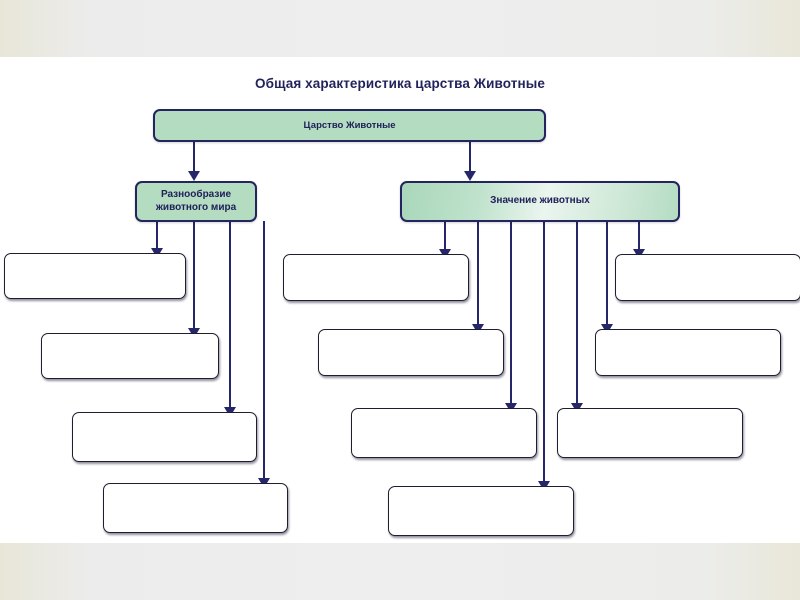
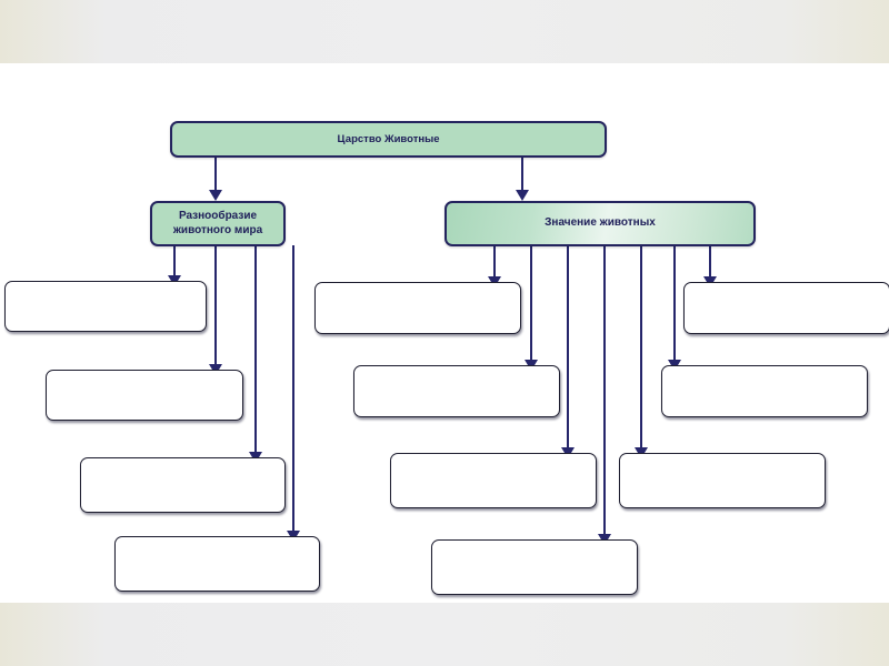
- Общая характеристика царства Животные
  Царство Животные
  Разнообразие
  животного мира
  Значение животных
